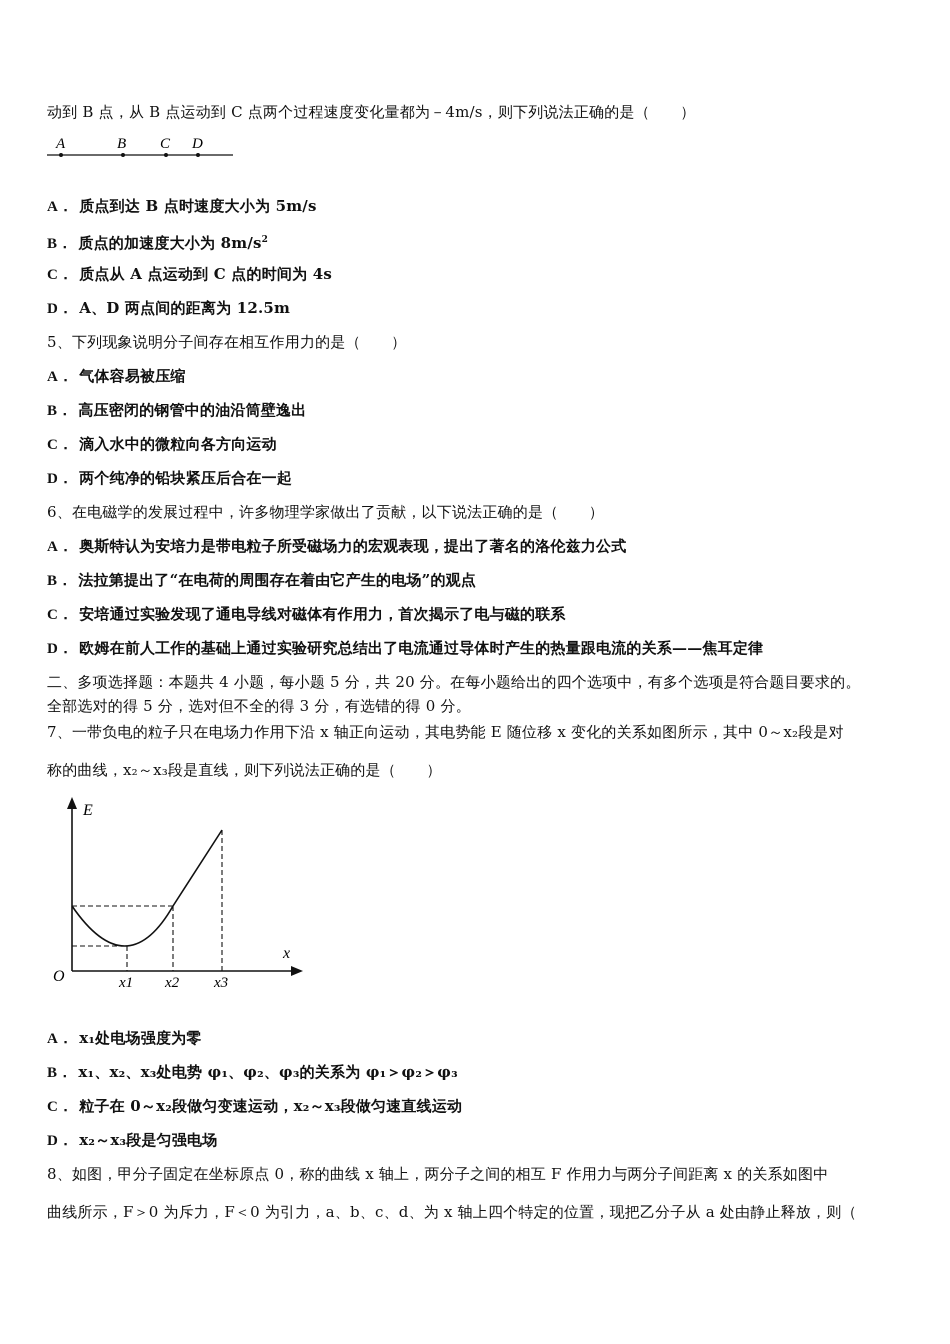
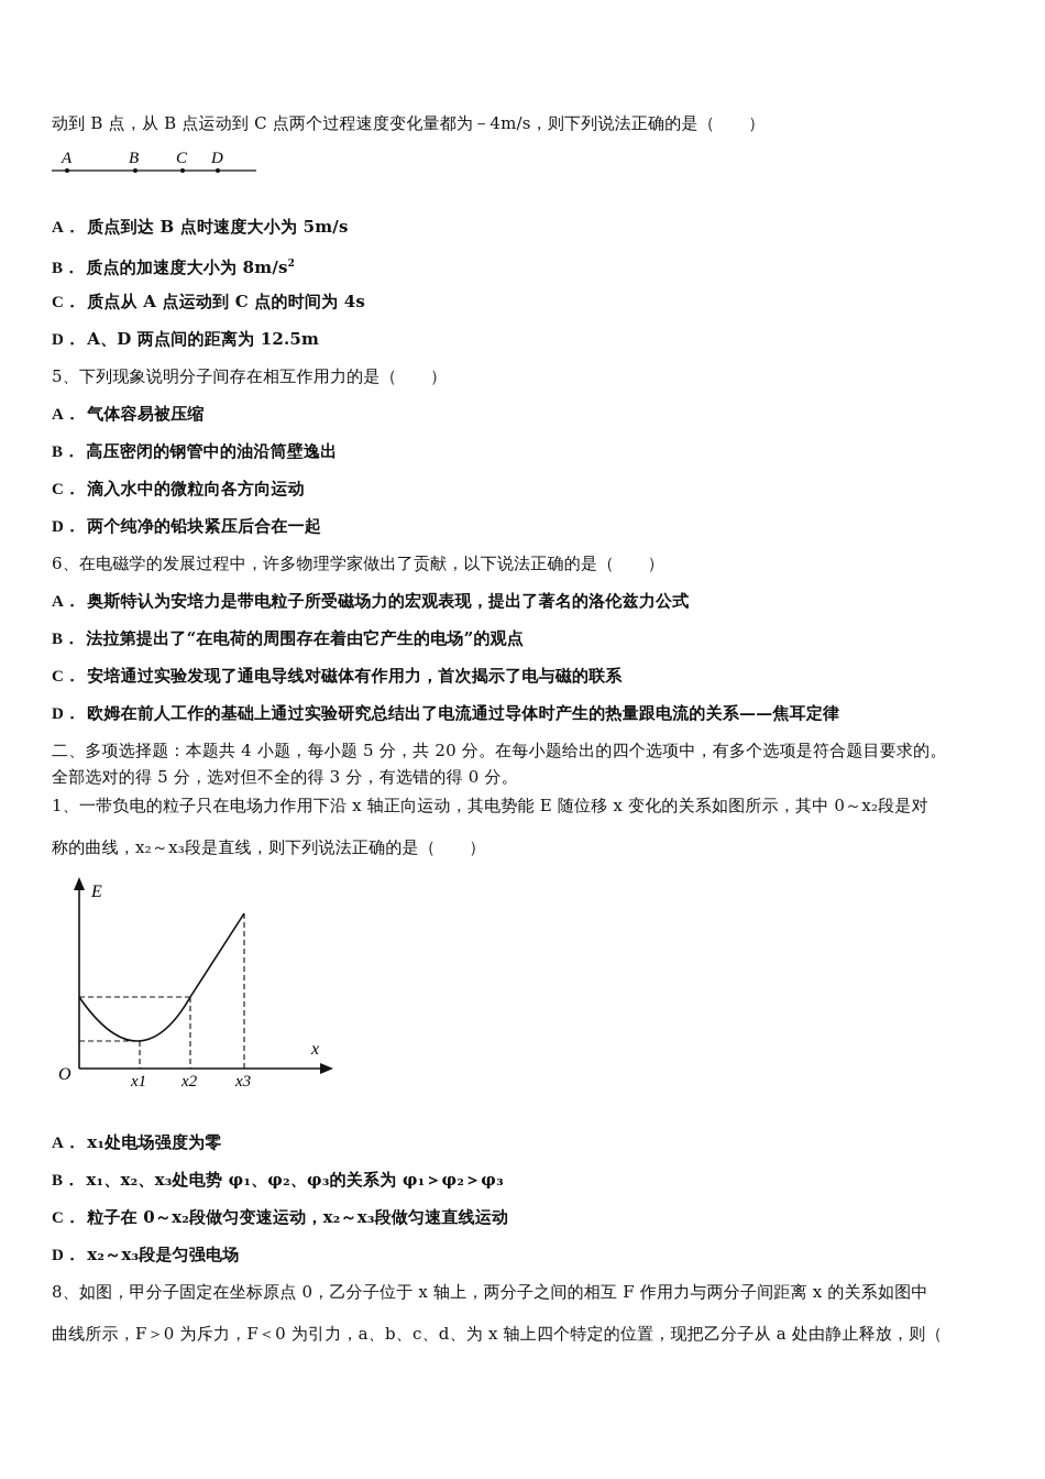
  动到 B 点，从 B 点运动到 C 点两个过程速度变化量都为－4m/s，则下列说法正确的是（ ）
  A
  B
  C
  D
  A． 质点到达 B 点时速度大小为 5m/s
  B． 质点的加速度大小为 8m/s2
  C． 质点从 A 点运动到 C 点的时间为 4s
  D． A、D 两点间的距离为 12.5m
  5、下列现象说明分子间存在相互作用力的是（ ）
  A． 气体容易被压缩
  B． 高压密闭的钢管中的油沿筒壁逸出
  C． 滴入水中的微粒向各方向运动
  D． 两个纯净的铅块紧压后合在一起
  6、在电磁学的发展过程中，许多物理学家做出了贡献，以下说法正确的是（ ）
  A． 奥斯特认为安培力是带电粒子所受磁场力的宏观表现，提出了著名的洛伦兹力公式
  B． 法拉第提出了“在电荷的周围存在着由它产生的电场”的观点
  C． 安培通过实验发现了通电导线对磁体有作用力，首次揭示了电与磁的联系
  D． 欧姆在前人工作的基础上通过实验研究总结出了电流通过导体时产生的热量跟电流的关系——焦耳定律
  二、多项选择题：本题共 4 小题，每小题 5 分，共 20 分。在每小题给出的四个选项中，有多个选项是符合题目要求的。
  全部选对的得 5 分，选对但不全的得 3 分，有选错的得 0 分。
- 7、一带负电的粒子只在电场力作用下沿 x 轴正向运动，其电势能 E 随位移 x 变化的关系如图所示，其中 0～x₂段是对
+ 1、一带负电的粒子只在电场力作用下沿 x 轴正向运动，其电势能 E 随位移 x 变化的关系如图所示，其中 0～x₂段是对
  称的曲线，x₂～x₃段是直线，则下列说法正确的是（ ）
  E
  x
  O
  x1
  x2
  x3
  A． x₁处电场强度为零
  B． x₁、x₂、x₃处电势 φ₁、φ₂、φ₃的关系为 φ₁＞φ₂＞φ₃
  C． 粒子在 0～x₂段做匀变速运动，x₂～x₃段做匀速直线运动
  D． x₂～x₃段是匀强电场
- 8、如图，甲分子固定在坐标原点 0，称的曲线 x 轴上，两分子之间的相互 F 作用力与两分子间距离 x 的关系如图中
+ 8、如图，甲分子固定在坐标原点 0，乙分子位于 x 轴上，两分子之间的相互 F 作用力与两分子间距离 x 的关系如图中
  曲线所示，F＞0 为斥力，F＜0 为引力，a、b、c、d、为 x 轴上四个特定的位置，现把乙分子从 a 处由静止释放，则（
